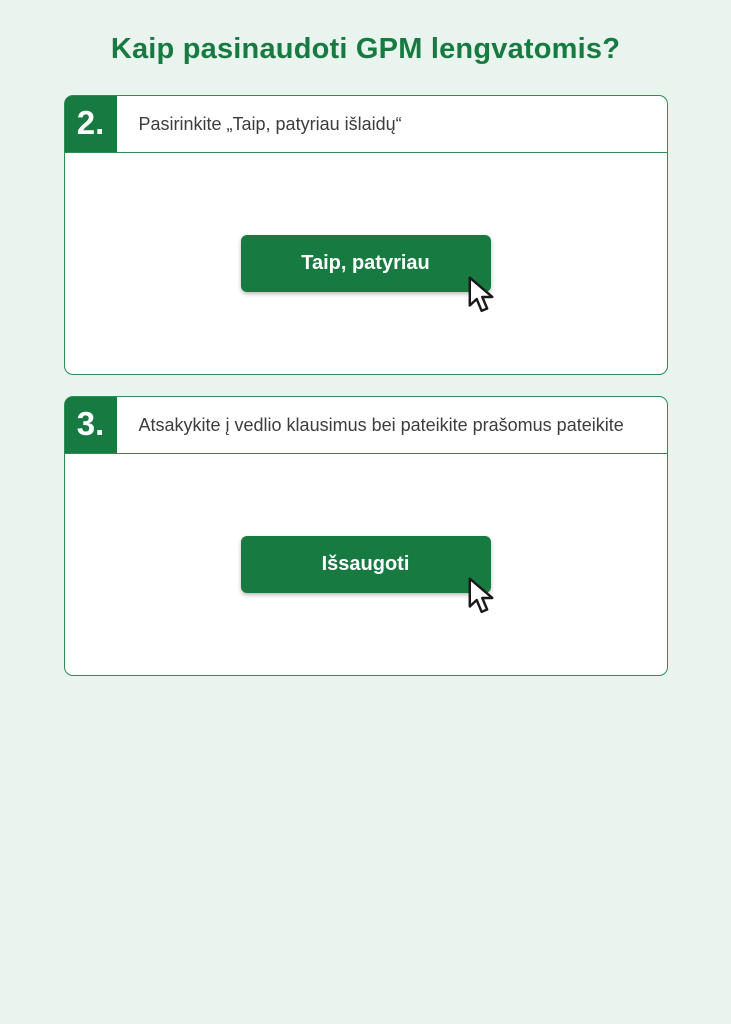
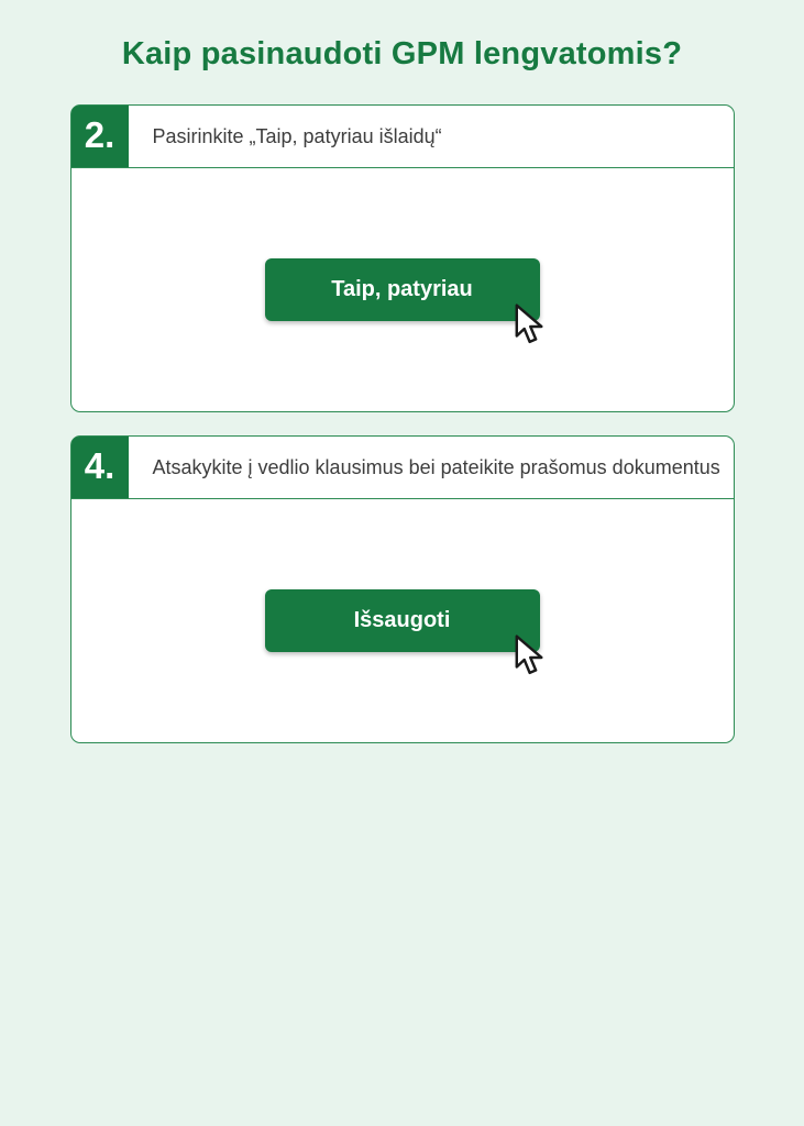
  Kaip pasinaudoti GPM lengvatomis?
  2.
  Pasirinkite „Taip, patyriau išlaidų“
  Taip, patyriau
- 3.
+ 4.
- Atsakykite į vedlio klausimus bei pateikite prašomus pateikite
+ Atsakykite į vedlio klausimus bei pateikite prašomus dokumentus
  Išsaugoti
